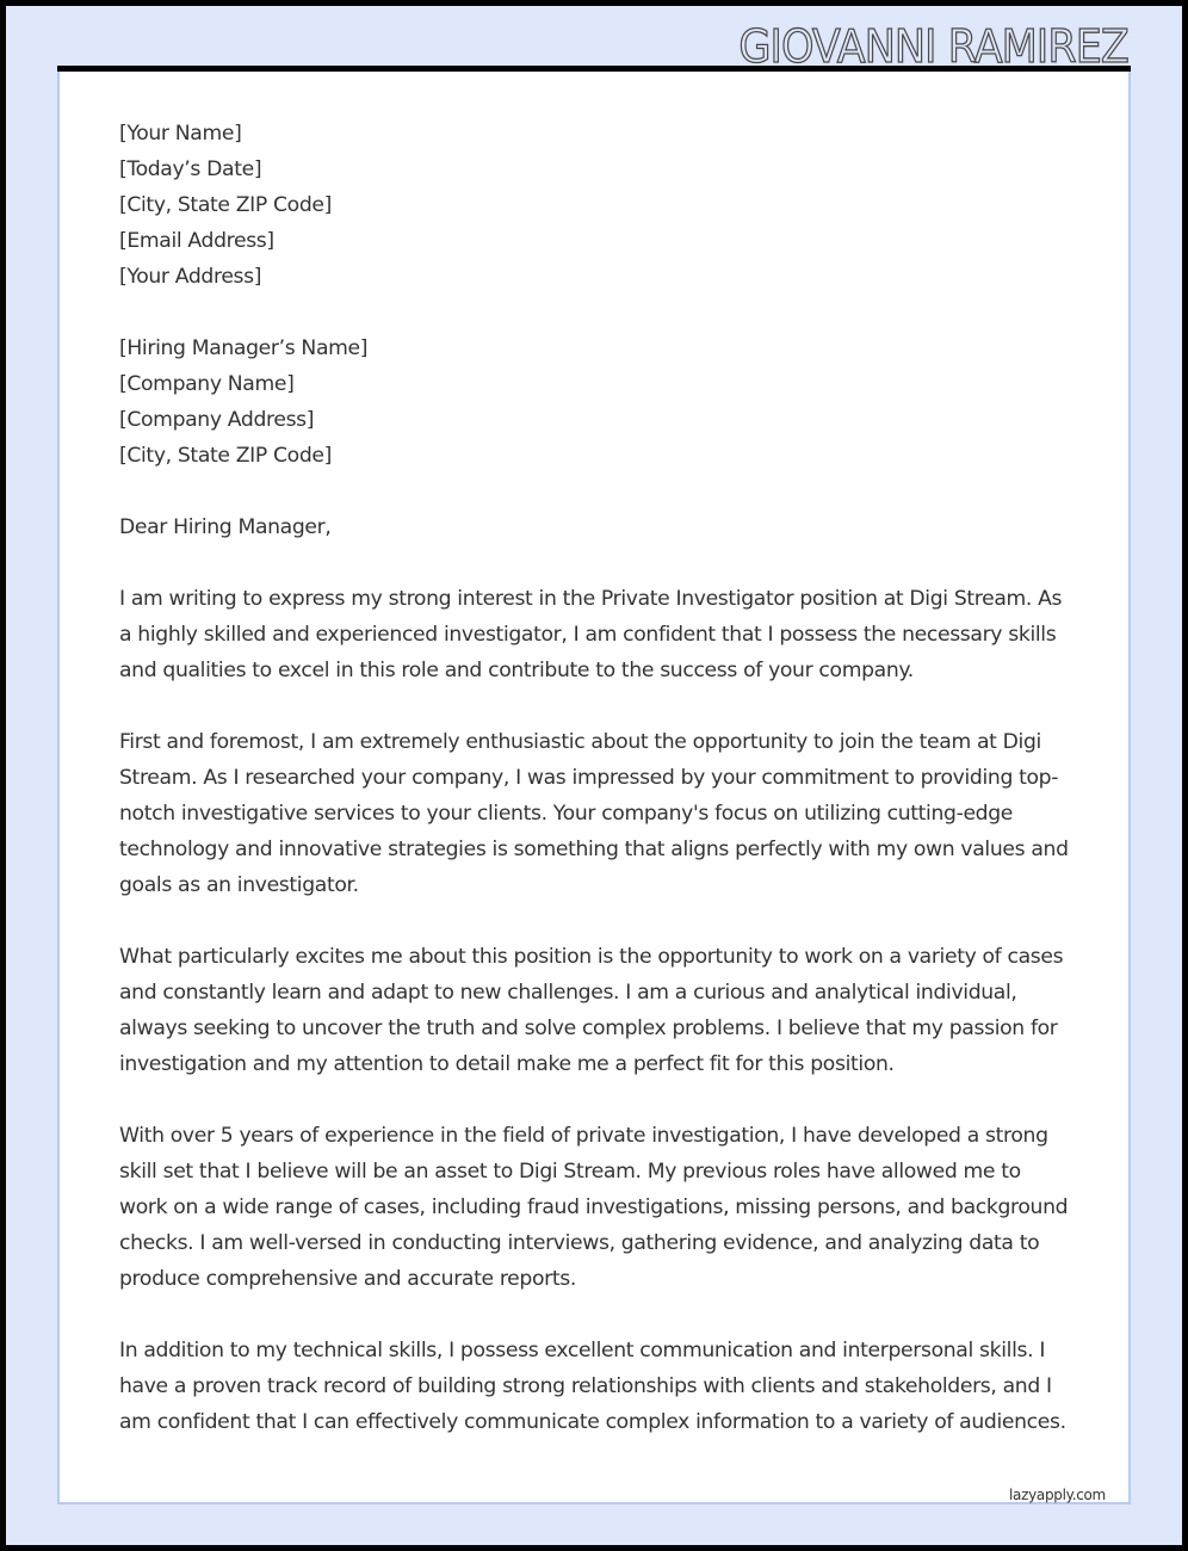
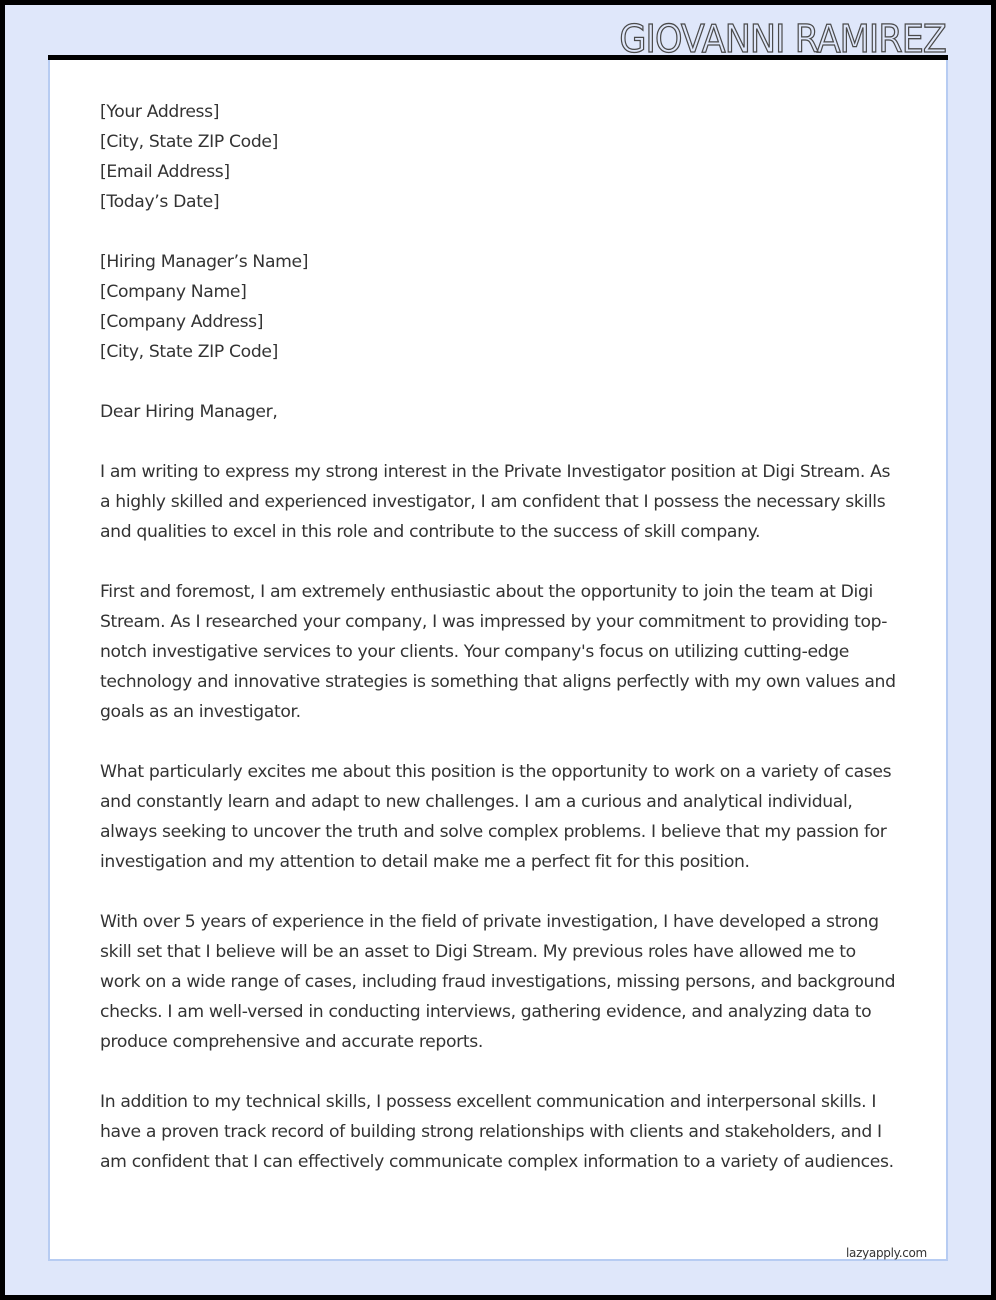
  GIOVANNI RAMIREZ
- [Your Name]
- [Today’s Date]
+ [Your Address]
  [City, State ZIP Code]
  [Email Address]
- [Your Address]
+ [Today’s Date]
  [Hiring Manager’s Name]
  [Company Name]
  [Company Address]
  [City, State ZIP Code]
  Dear Hiring Manager,
- I am writing to express my strong interest in the Private Investigator position at Digi Stream. As a highly skilled and experienced investigator, I am confident that I possess the necessary skills and qualities to excel in this role and contribute to the success of your company.
+ I am writing to express my strong interest in the Private Investigator position at Digi Stream. As a highly skilled and experienced investigator, I am confident that I possess the necessary skills and qualities to excel in this role and contribute to the success of skill company.
  First and foremost, I am extremely enthusiastic about the opportunity to join the team at Digi Stream. As I researched your company, I was impressed by your commitment to providing top-notch investigative services to your clients. Your company's focus on utilizing cutting-edge technology and innovative strategies is something that aligns perfectly with my own values and goals as an investigator.
  What particularly excites me about this position is the opportunity to work on a variety of cases and constantly learn and adapt to new challenges. I am a curious and analytical individual, always seeking to uncover the truth and solve complex problems. I believe that my passion for investigation and my attention to detail make me a perfect fit for this position.
  With over 5 years of experience in the field of private investigation, I have developed a strong skill set that I believe will be an asset to Digi Stream. My previous roles have allowed me to work on a wide range of cases, including fraud investigations, missing persons, and background checks. I am well-versed in conducting interviews, gathering evidence, and analyzing data to produce comprehensive and accurate reports.
  In addition to my technical skills, I possess excellent communication and interpersonal skills. I have a proven track record of building strong relationships with clients and stakeholders, and I am confident that I can effectively communicate complex information to a variety of audiences.
  lazyapply.com
